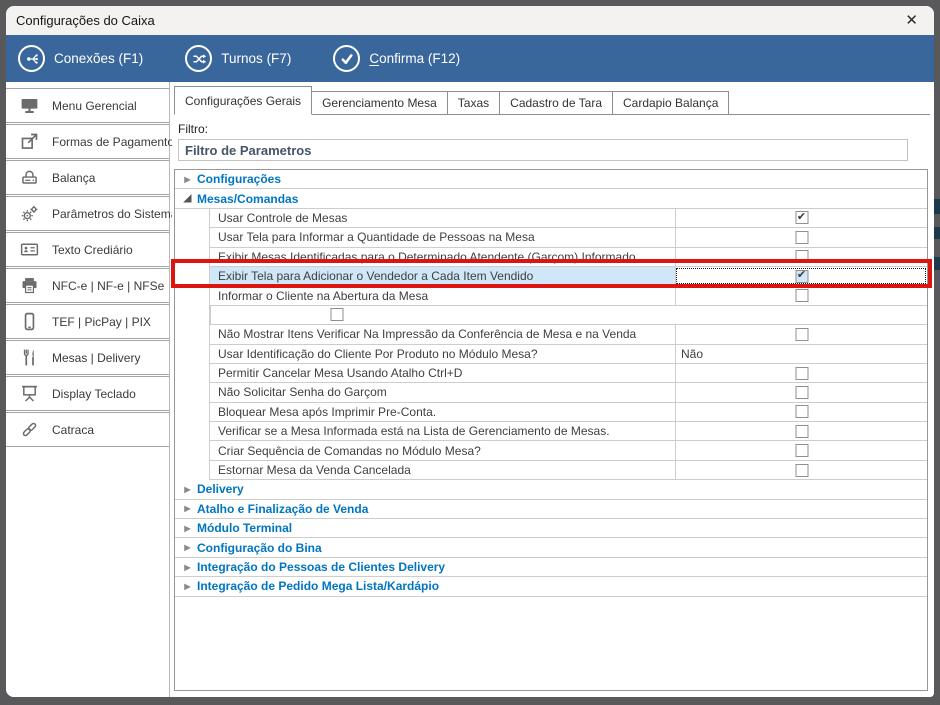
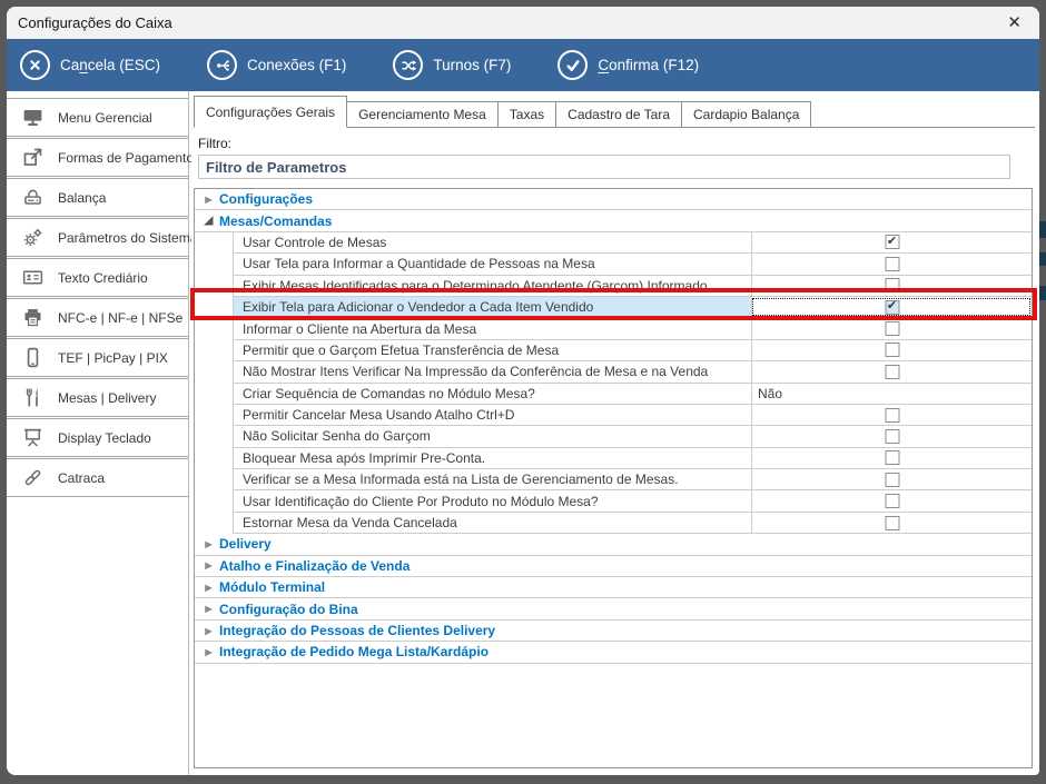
  Configurações do Caixa
  ✕
+ Cancela (ESC)
  Conexões (F1)
  Turnos (F7)
  Confirma (F12)
  Menu Gerencial
  Formas de Pagamento
  Balança
  Parâmetros do Sistem
  Texto Crediário
  NFC-e | NF-e | NFSe
  TEF | PicPay | PIX
  Mesas | Delivery
  Display Teclado
  Catraca
  Configurações Gerais
  Gerenciamento Mesa
  Taxas
  Cadastro de Tara
  Cardapio Balança
  Filtro:
  Filtro de Parametros
  Configurações
  Mesas/Comandas
  Usar Controle de Mesas
  Usar Tela para Informar a Quantidade de Pessoas na Mesa
  Exibir Mesas Identificadas para o Determinado Atendente (Garçom) Informado.
  Exibir Tela para Adicionar o Vendedor a Cada Item Vendido
  Informar o Cliente na Abertura da Mesa
+ Permitir que o Garçom Efetua Transferência de Mesa
  Não Mostrar Itens Verificar Na Impressão da Conferência de Mesa e na Venda
- Usar Identificação do Cliente Por Produto no Módulo Mesa?
+ Criar Sequência de Comandas no Módulo Mesa?
  Não
  Permitir Cancelar Mesa Usando Atalho Ctrl+D
  Não Solicitar Senha do Garçom
  Bloquear Mesa após Imprimir Pre-Conta.
  Verificar se a Mesa Informada está na Lista de Gerenciamento de Mesas.
- Criar Sequência de Comandas no Módulo Mesa?
+ Usar Identificação do Cliente Por Produto no Módulo Mesa?
  Estornar Mesa da Venda Cancelada
  Delivery
  Atalho e Finalização de Venda
  Módulo Terminal
  Configuração do Bina
  Integração do Pessoas de Clientes Delivery
  Integração de Pedido Mega Lista/Kardápio
